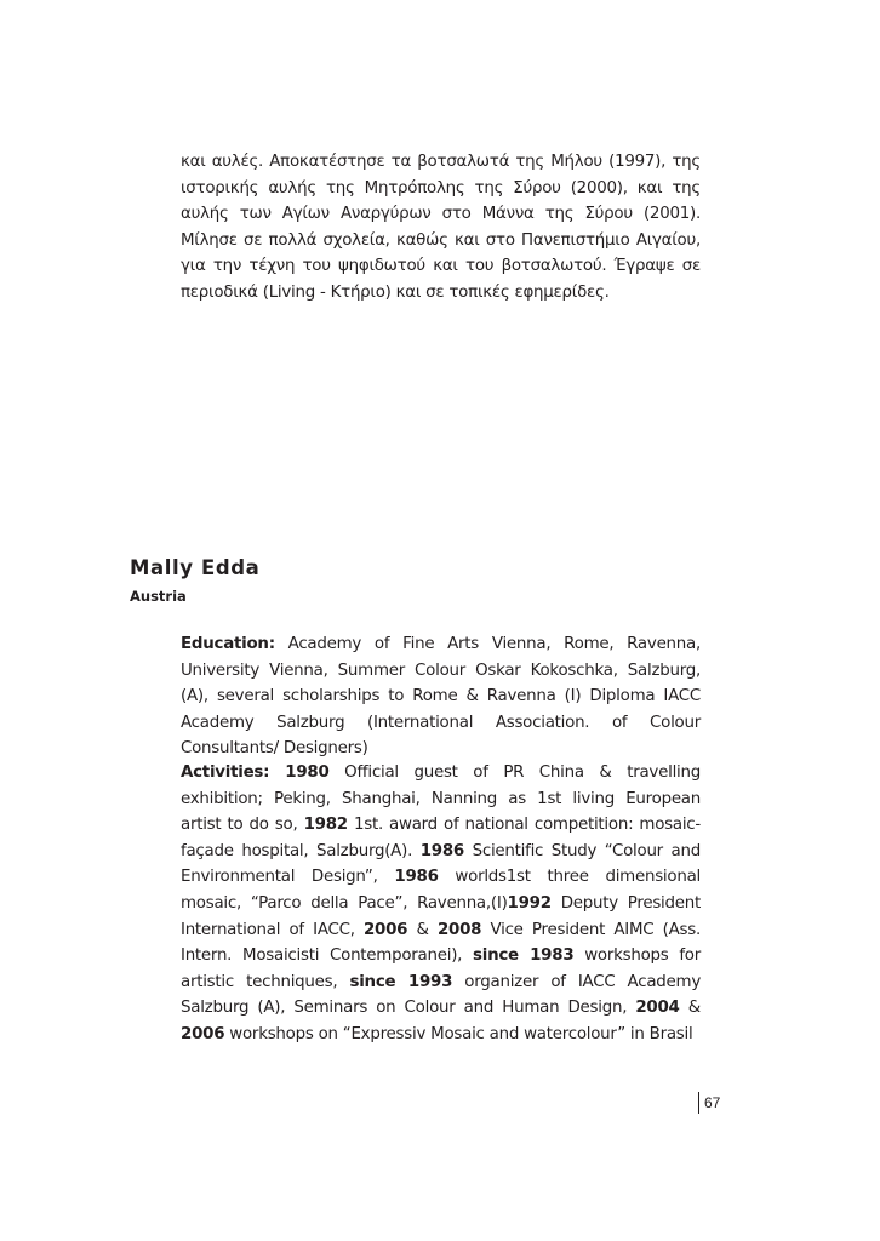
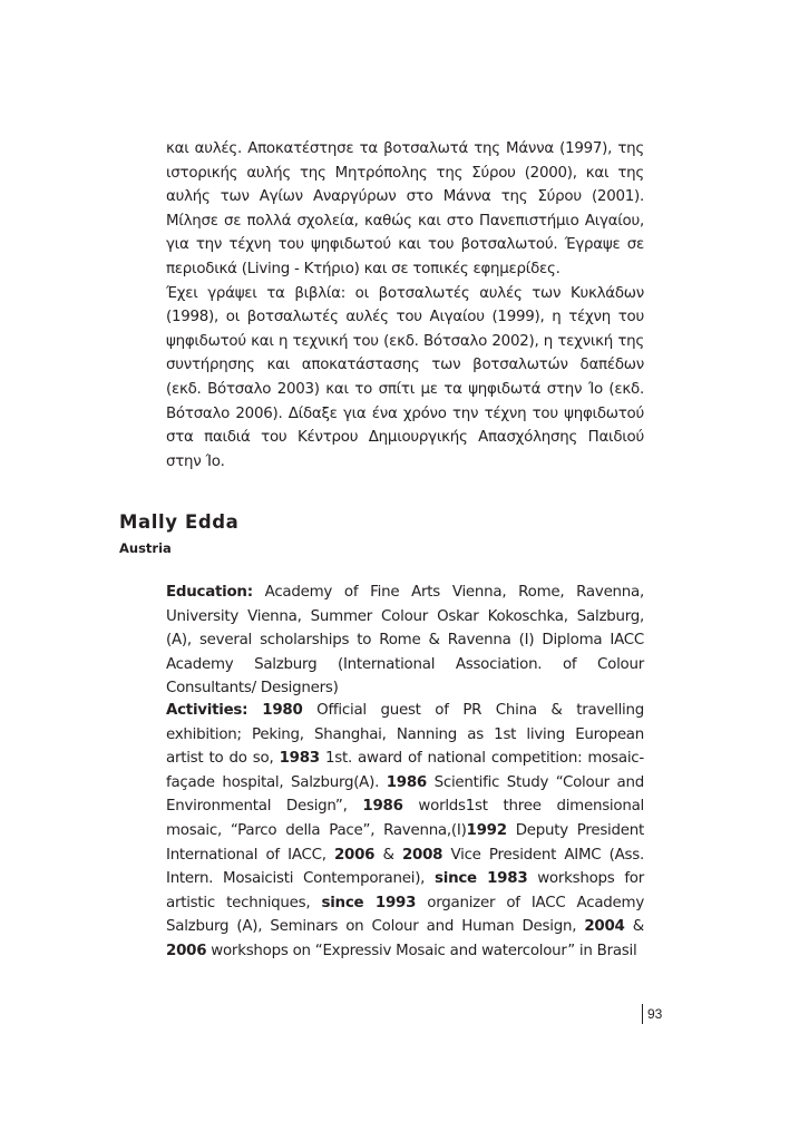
- και αυλές. Αποκατέστησε τα βοτσαλωτά της Μήλου (1997), της ιστορικής αυλής της Μητρόπολης της Σύρου (2000), και της αυλής των Αγίων Αναργύρων στο Μάννα της Σύρου (2001). Μίλησε σε πολλά σχολεία, καθώς και στο Πανεπιστήμιο Αιγαίου, για την τέχνη του ψηφιδωτού και του βοτσαλωτού. Έγραψε σε περιοδικά (Living - Κτήριο) και σε τοπικές εφημερίδες.
+ και αυλές. Αποκατέστησε τα βοτσαλωτά της Μάννα (1997), της ιστορικής αυλής της Μητρόπολης της Σύρου (2000), και της αυλής των Αγίων Αναργύρων στο Μάννα της Σύρου (2001). Μίλησε σε πολλά σχολεία, καθώς και στο Πανεπιστήμιο Αιγαίου, για την τέχνη του ψηφιδωτού και του βοτσαλωτού. Έγραψε σε περιοδικά (Living - Κτήριο) και σε τοπικές εφημερίδες.
+ Έχει γράψει τα βιβλία: οι βοτσαλωτές αυλές των Κυκλάδων (1998), οι βοτσαλωτές αυλές του Αιγαίου (1999), η τέχνη του ψηφιδωτού και η τεχνική του (εκδ. Βότσαλο 2002), η τεχνική της συντήρησης και αποκατάστασης των βοτσαλωτών δαπέδων (εκδ. Βότσαλο 2003) και το σπίτι με τα ψηφιδωτά στην Ίο (εκδ. Βότσαλο 2006). Δίδαξε για ένα χρόνο την τέχνη του ψηφιδωτού στα παιδιά του Κέντρου Δημιουργικής Απασχόλησης Παιδιού στην Ίο.
  Mally Edda
  Austria
  Education: Academy of Fine Arts Vienna, Rome, Ravenna, University Vienna, Summer Colour Oskar Kokoschka, Salzburg, (A), several scholarships to Rome & Ravenna (I) Diploma IACC Academy Salzburg (International Association. of Colour Consultants/ Designers)
- Activities: 1980 Official guest of PR China & travelling exhibition; Peking, Shanghai, Nanning as 1st living European artist to do so, 1982 1st. award of national competition: mosaic-façade hospital, Salzburg(A). 1986 Scientific Study “Colour and Environmental Design”, 1986 worlds1st three dimensional mosaic, “Parco della Pace”, Ravenna,(I)1992 Deputy President International of IACC, 2006 & 2008 Vice President AIMC (Ass. Intern. Mosaicisti Contemporanei), since 1983 workshops for artistic techniques, since 1993 organizer of IACC Academy Salzburg (A), Seminars on Colour and Human Design, 2004 & 2006 workshops on “Expressiv Mosaic and watercolour” in Brasil
+ Activities: 1980 Official guest of PR China & travelling exhibition; Peking, Shanghai, Nanning as 1st living European artist to do so, 1983 1st. award of national competition: mosaic-façade hospital, Salzburg(A). 1986 Scientific Study “Colour and Environmental Design”, 1986 worlds1st three dimensional mosaic, “Parco della Pace”, Ravenna,(I)1992 Deputy President International of IACC, 2006 & 2008 Vice President AIMC (Ass. Intern. Mosaicisti Contemporanei), since 1983 workshops for artistic techniques, since 1993 organizer of IACC Academy Salzburg (A), Seminars on Colour and Human Design, 2004 & 2006 workshops on “Expressiv Mosaic and watercolour” in Brasil
- 67
+ 93
